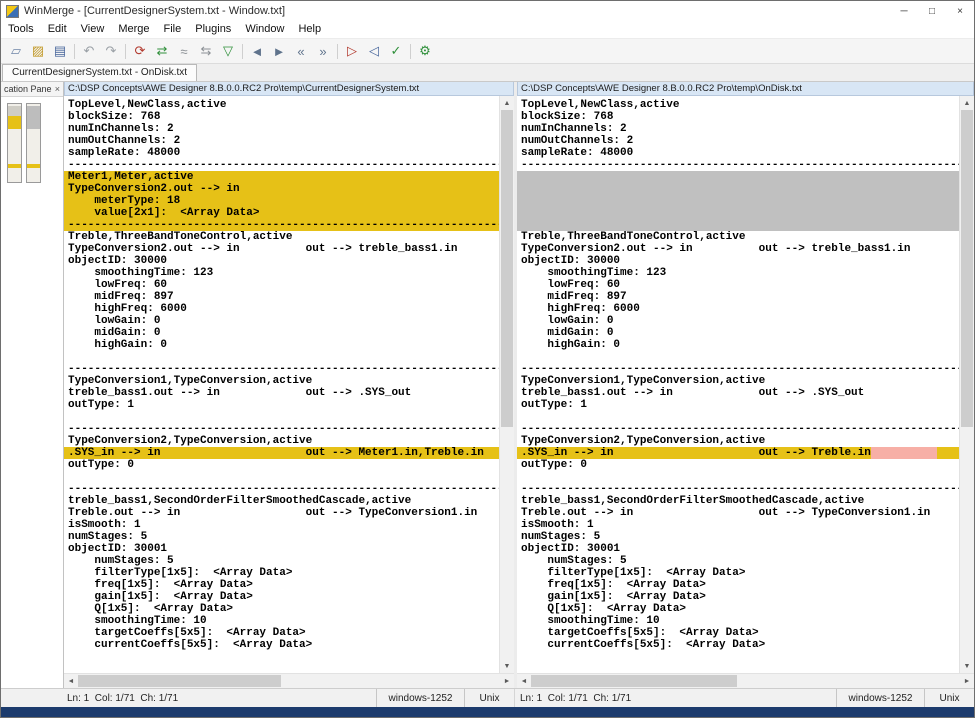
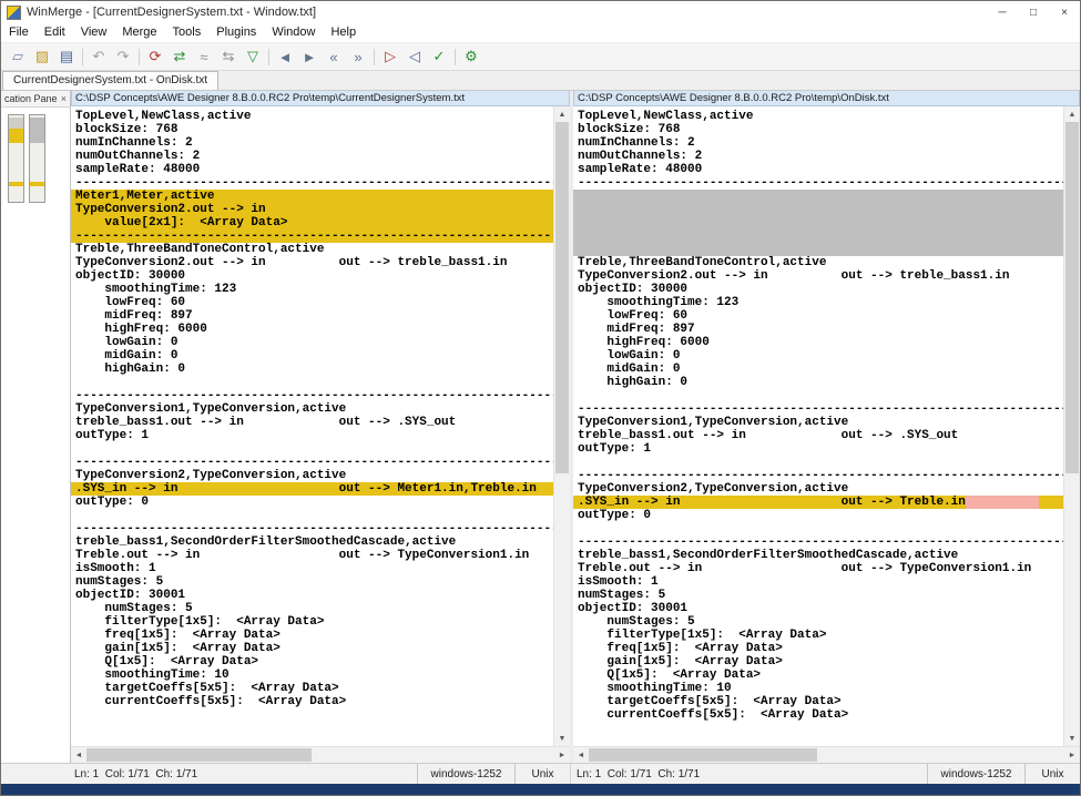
  WinMerge - [CurrentDesignerSystem.txt - Window.txt]
  ─
  □
  ×
- Tools
+ File
  Edit
  View
  Merge
- File
+ Tools
  Plugins
  Window
  Help
  ▱
  ▨
  ▤
  ↶
  ↷
  ⟳
  ⇄
  ≈
  ⇆
  ▽
  ◄
  ►
  «
  »
  ▷
  ◁
  ✓
  ⚙
  CurrentDesignerSystem.txt - OnDisk.txt
  cation Pane
  ×
  C:\DSP Concepts\AWE Designer 8.B.0.0.RC2 Pro\temp\CurrentDesignerSystem.txt
  TopLevel,NewClass,active
  blockSize: 768
  numInChannels: 2
  numOutChannels: 2
  sampleRate: 48000
  Meter1,Meter,active
  TypeConversion2.out --> in
- meterType: 18
  value[2x1]: <Array Data>
  Treble,ThreeBandToneControl,active
  TypeConversion2.out --> in out --> treble_bass1.in
  objectID: 30000
  smoothingTime: 123
  lowFreq: 60
  midFreq: 897
  highFreq: 6000
  lowGain: 0
  midGain: 0
  highGain: 0
  TypeConversion1,TypeConversion,active
  treble_bass1.out --> in out --> .SYS_out
  outType: 1
  TypeConversion2,TypeConversion,active
  .SYS_in --> in out --> Meter1.in,Treble.in
  outType: 0
  treble_bass1,SecondOrderFilterSmoothedCascade,active
  Treble.out --> in out --> TypeConversion1.in
  isSmooth: 1
  numStages: 5
  objectID: 30001
  numStages: 5
  filterType[1x5]: <Array Data>
  freq[1x5]: <Array Data>
  gain[1x5]: <Array Data>
  Q[1x5]: <Array Data>
  smoothingTime: 10
  targetCoeffs[5x5]: <Array Data>
  currentCoeffs[5x5]: <Array Data>
  C:\DSP Concepts\AWE Designer 8.B.0.0.RC2 Pro\temp\OnDisk.txt
  TopLevel,NewClass,active
  blockSize: 768
  numInChannels: 2
  numOutChannels: 2
  sampleRate: 48000
  Treble,ThreeBandToneControl,active
  TypeConversion2.out --> in out --> treble_bass1.in
  objectID: 30000
  smoothingTime: 123
  lowFreq: 60
  midFreq: 897
  highFreq: 6000
  lowGain: 0
  midGain: 0
  highGain: 0
  TypeConversion1,TypeConversion,active
  treble_bass1.out --> in out --> .SYS_out
  outType: 1
  TypeConversion2,TypeConversion,active
  .SYS_in --> in out --> Treble.in
  outType: 0
  treble_bass1,SecondOrderFilterSmoothedCascade,active
  Treble.out --> in out --> TypeConversion1.in
  isSmooth: 1
  numStages: 5
  objectID: 30001
  numStages: 5
  filterType[1x5]: <Array Data>
  freq[1x5]: <Array Data>
  gain[1x5]: <Array Data>
  Q[1x5]: <Array Data>
  smoothingTime: 10
  targetCoeffs[5x5]: <Array Data>
  currentCoeffs[5x5]: <Array Data>
  Ln: 1 Col: 1/71 Ch: 1/71
  windows-1252
  Unix
  Ln: 1 Col: 1/71 Ch: 1/71
  windows-1252
  Unix
